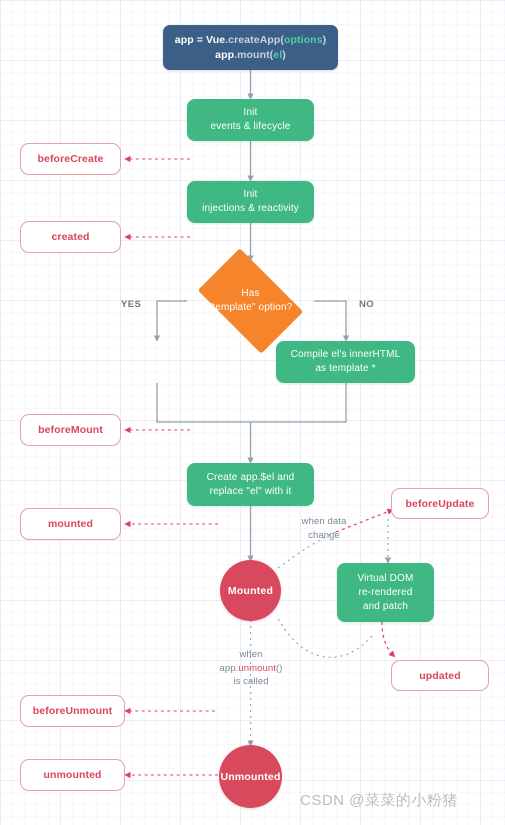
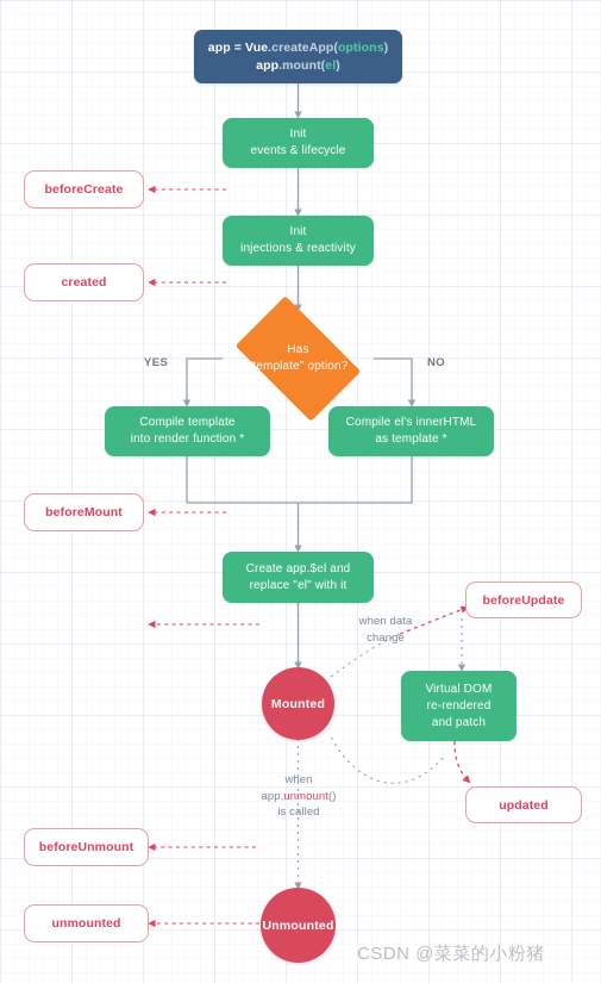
  app = Vue.createApp(options)
  app.mount(el)
  Init
  events & lifecycle
  Init
  injections & reactivity
  Has
  "template" option?
  YES
  NO
+ Compile template
+ into render function *
  Compile el's innerHTML
  as template *
  Create app.$el and
  replace "el" with it
  Mounted
  Virtual DOM
  re-rendered
  and patch
  Unmounted
  beforeCreate
  created
  beforeMount
- mounted
  beforeUpdate
  updated
  beforeUnmount
  unmounted
  when data
  change
  when
  app.unmount()
  is called
  CSDN @菜菜的小粉猪
